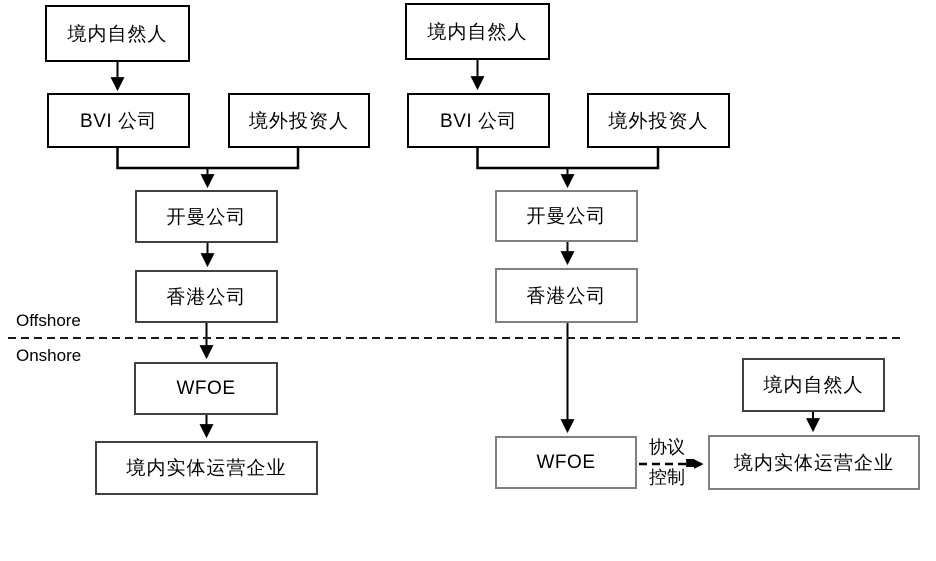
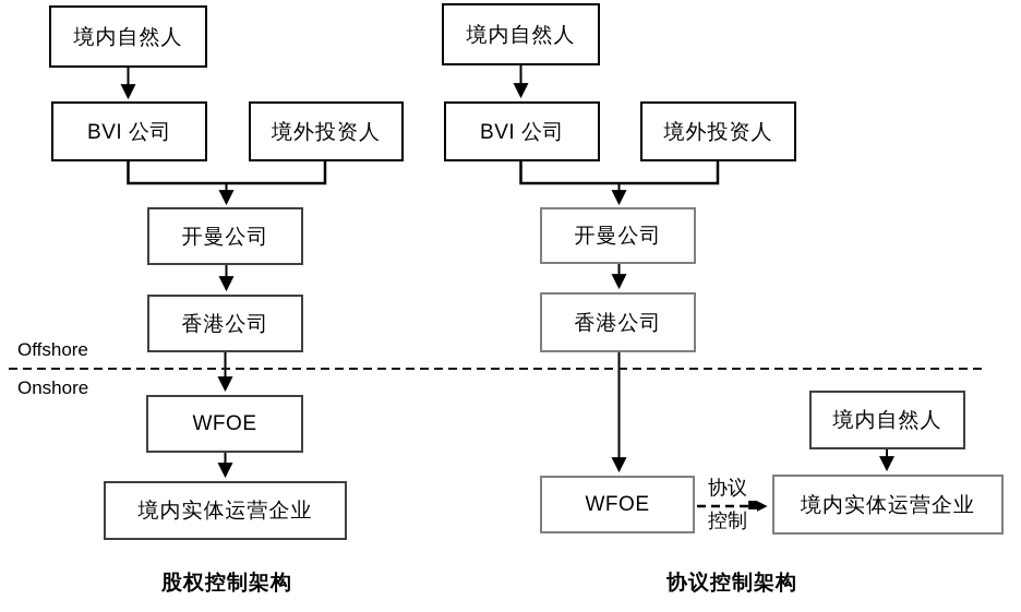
  境内自然人
  BVI 公司
  境外投资人
  开曼公司
  香港公司
  WFOE
  境内实体运营企业
  境内自然人
  BVI 公司
  境外投资人
  开曼公司
  香港公司
  WFOE
  境内实体运营企业
  境内自然人
  协议
  控制
  Offshore
  Onshore
+ 股权控制架构
+ 协议控制架构
